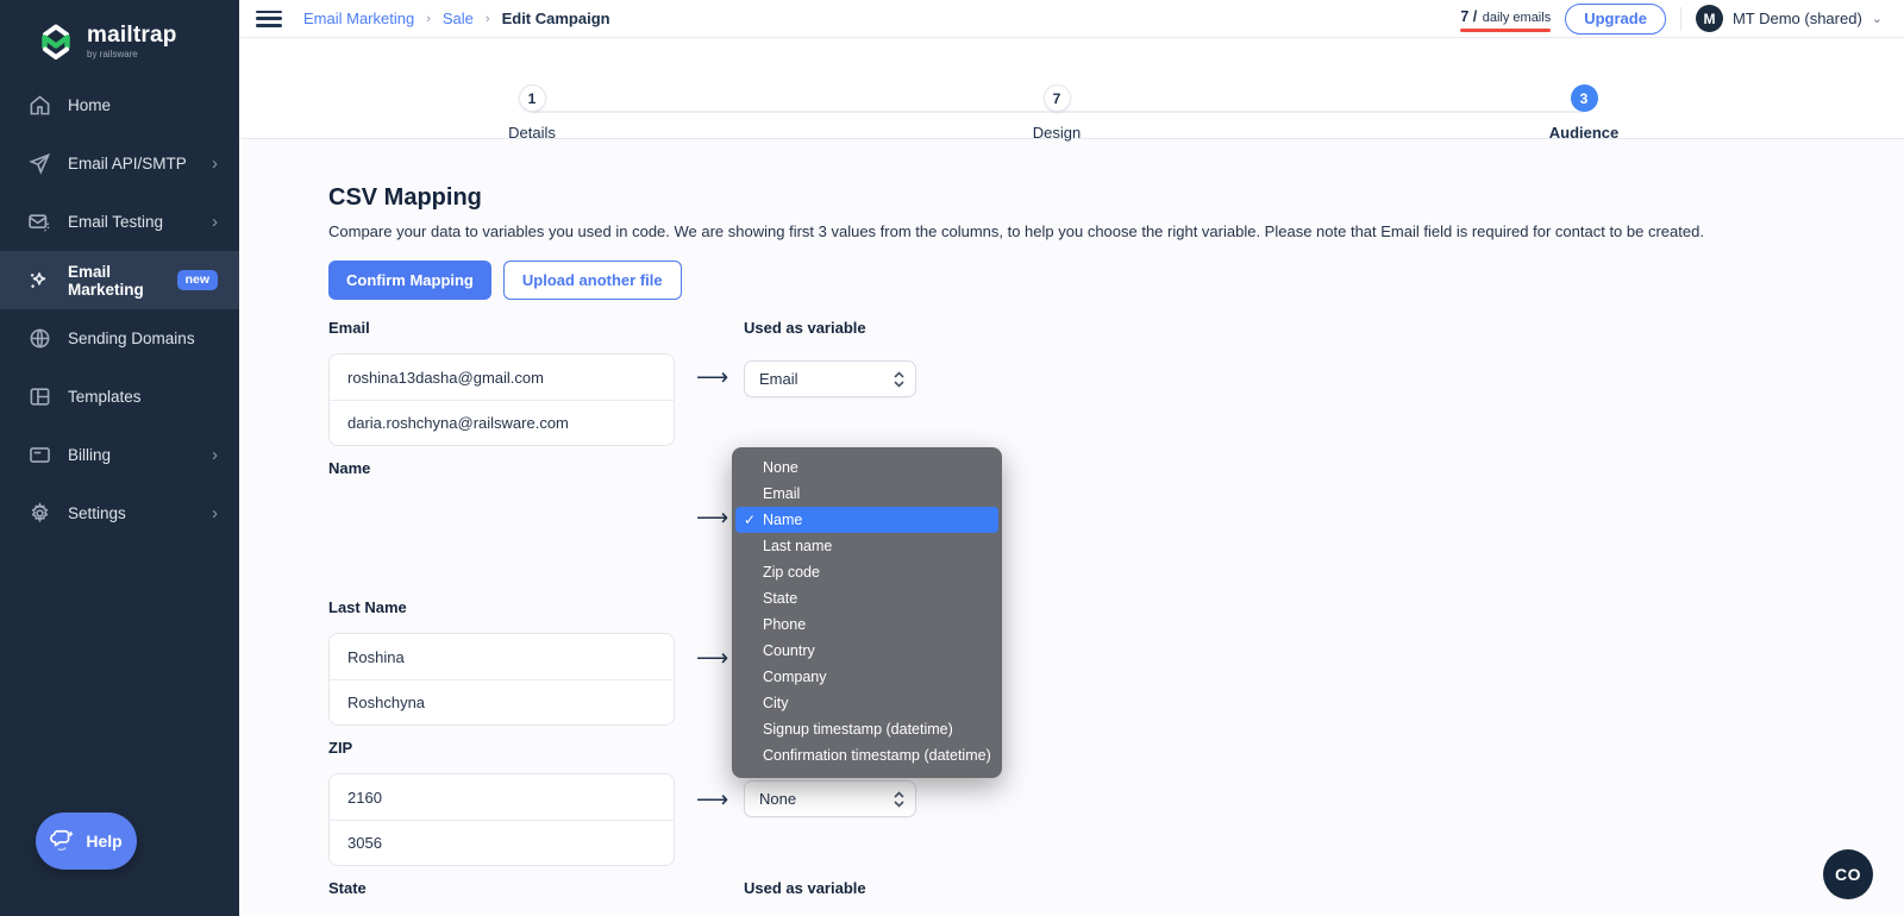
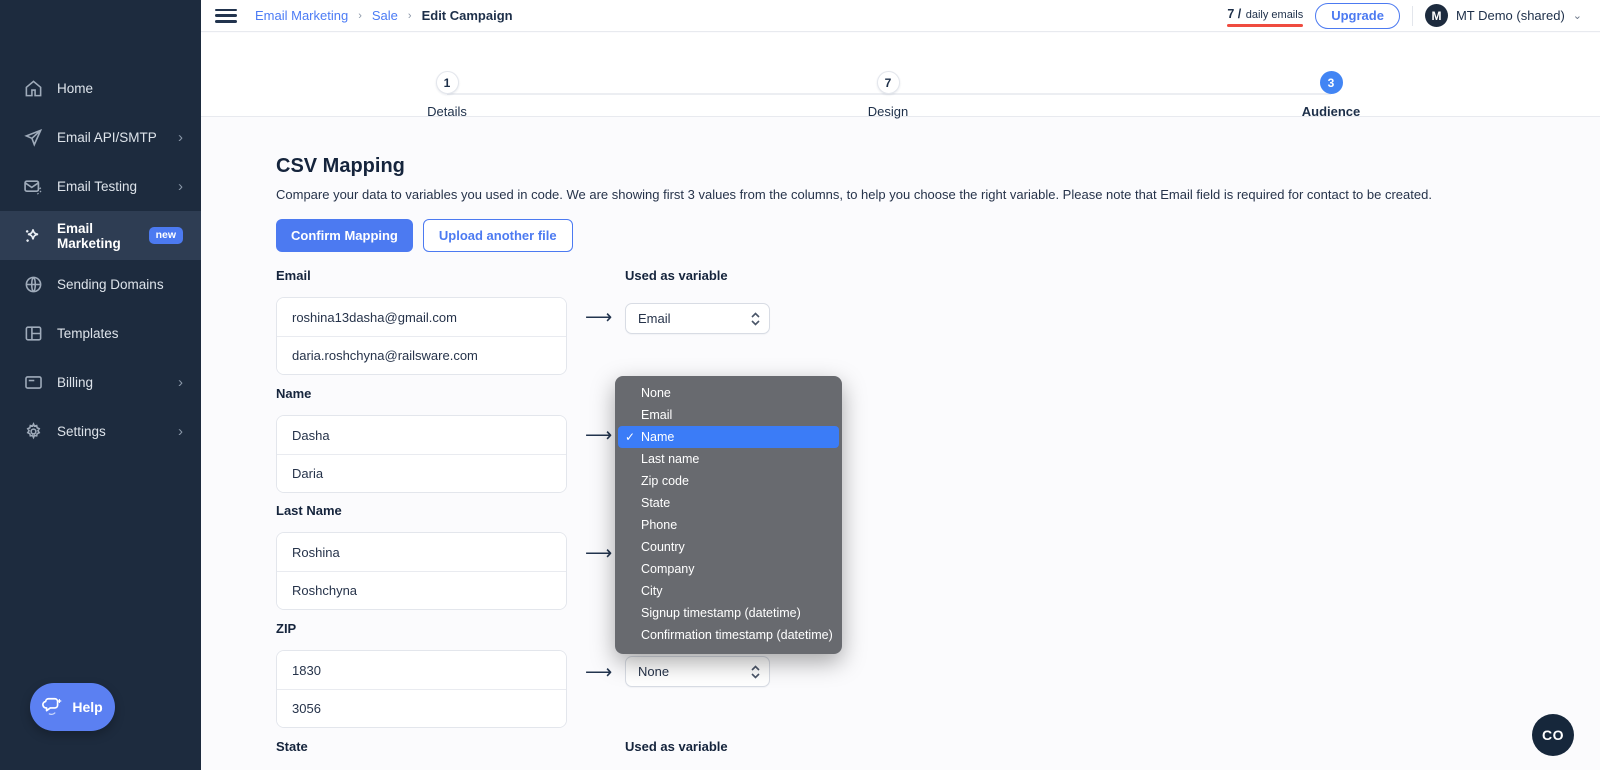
- mailtrap
- by railsware
  Home
  Email API/SMTP
  ›
  Email Testing
  ›
  Email Marketing
  new
  Sending Domains
  Templates
  Billing
  ›
  Settings
  ›
  Help
  Email Marketing
  ›
  Sale
  ›
  Edit Campaign
  7 / daily emails
  Upgrade
  M
  MT Demo (shared)
  ⌄
  1
  Details
  7
  Design
  3
  Audience
  CSV Mapping
  Compare your data to variables you used in code. We are showing first 3 values from the columns, to help you choose the right variable. Please note that Email field is required for contact to be created.
  Confirm Mapping
  Upload another file
  Email
  Used as variable
  roshina13dasha@gmail.com
  daria.roshchyna@railsware.com
  ⟶
  Email
  Name
+ Dasha
+ Daria
  ⟶
  Last Name
  Roshina
  Roshchyna
  ⟶
  ZIP
- 2160
+ 1830
  3056
  ⟶
  None
  State
  Used as variable
  None
  Email
  ✓
  Name
  Last name
  Zip code
  State
  Phone
  Country
  Company
  City
  Signup timestamp (datetime)
  Confirmation timestamp (datetime)
  CO
